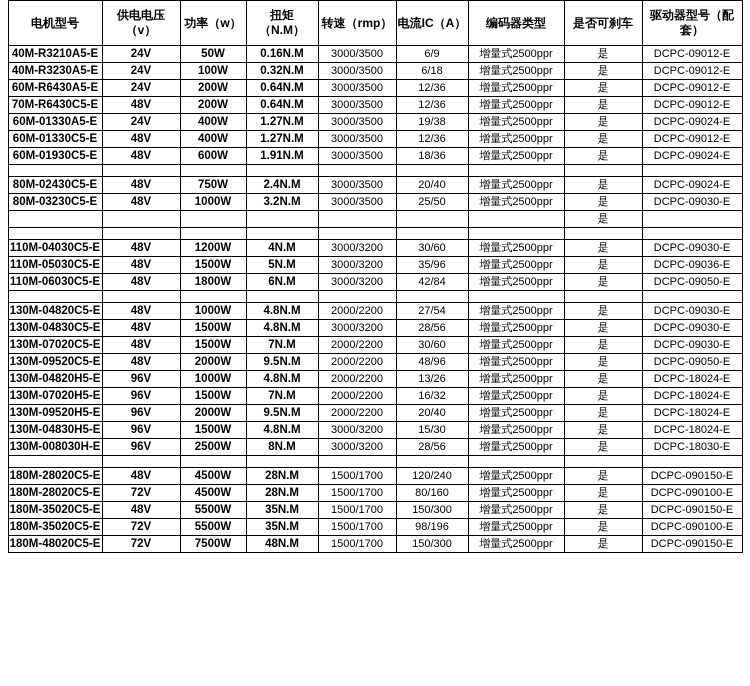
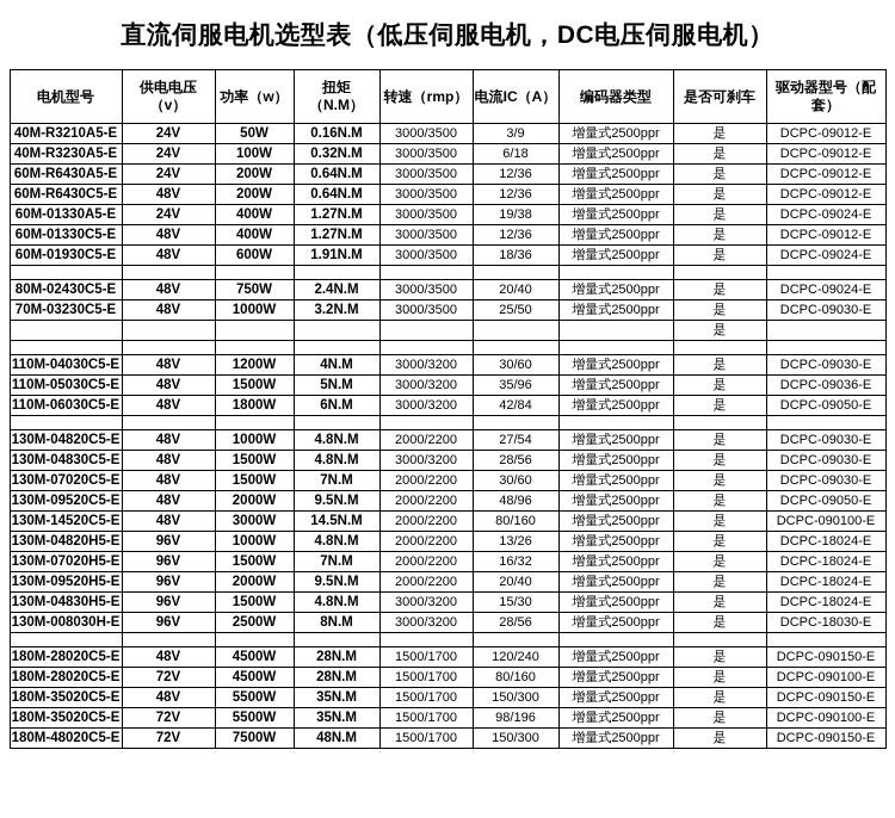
+ 直流伺服电机选型表（低压伺服电机，DC电压伺服电机）
  电机型号	供电电压（v）	功率（w）	扭矩（N.M）	转速（rmp）	电流IC（A）	编码器类型	是否可刹车	驱动器型号（配套）
- 40M-R3210A5-E	24V	50W	0.16N.M	3000/3500	6/9	增量式2500ppr	是	DCPC-09012-E
+ 40M-R3210A5-E	24V	50W	0.16N.M	3000/3500	3/9	增量式2500ppr	是	DCPC-09012-E
  40M-R3230A5-E	24V	100W	0.32N.M	3000/3500	6/18	增量式2500ppr	是	DCPC-09012-E
  60M-R6430A5-E	24V	200W	0.64N.M	3000/3500	12/36	增量式2500ppr	是	DCPC-09012-E
- 70M-R6430C5-E	48V	200W	0.64N.M	3000/3500	12/36	增量式2500ppr	是	DCPC-09012-E
+ 60M-R6430C5-E	48V	200W	0.64N.M	3000/3500	12/36	增量式2500ppr	是	DCPC-09012-E
  60M-01330A5-E	24V	400W	1.27N.M	3000/3500	19/38	增量式2500ppr	是	DCPC-09024-E
  60M-01330C5-E	48V	400W	1.27N.M	3000/3500	12/36	增量式2500ppr	是	DCPC-09012-E
  60M-01930C5-E	48V	600W	1.91N.M	3000/3500	18/36	增量式2500ppr	是	DCPC-09024-E
  80M-02430C5-E	48V	750W	2.4N.M	3000/3500	20/40	增量式2500ppr	是	DCPC-09024-E
- 80M-03230C5-E	48V	1000W	3.2N.M	3000/3500	25/50	增量式2500ppr	是	DCPC-09030-E
+ 70M-03230C5-E	48V	1000W	3.2N.M	3000/3500	25/50	增量式2500ppr	是	DCPC-09030-E
  							是
  110M-04030C5-E	48V	1200W	4N.M	3000/3200	30/60	增量式2500ppr	是	DCPC-09030-E
  110M-05030C5-E	48V	1500W	5N.M	3000/3200	35/96	增量式2500ppr	是	DCPC-09036-E
  110M-06030C5-E	48V	1800W	6N.M	3000/3200	42/84	增量式2500ppr	是	DCPC-09050-E
  130M-04820C5-E	48V	1000W	4.8N.M	2000/2200	27/54	增量式2500ppr	是	DCPC-09030-E
  130M-04830C5-E	48V	1500W	4.8N.M	3000/3200	28/56	增量式2500ppr	是	DCPC-09030-E
  130M-07020C5-E	48V	1500W	7N.M	2000/2200	30/60	增量式2500ppr	是	DCPC-09030-E
  130M-09520C5-E	48V	2000W	9.5N.M	2000/2200	48/96	增量式2500ppr	是	DCPC-09050-E
+ 130M-14520C5-E	48V	3000W	14.5N.M	2000/2200	80/160	增量式2500ppr	是	DCPC-090100-E
  130M-04820H5-E	96V	1000W	4.8N.M	2000/2200	13/26	增量式2500ppr	是	DCPC-18024-E
  130M-07020H5-E	96V	1500W	7N.M	2000/2200	16/32	增量式2500ppr	是	DCPC-18024-E
  130M-09520H5-E	96V	2000W	9.5N.M	2000/2200	20/40	增量式2500ppr	是	DCPC-18024-E
  130M-04830H5-E	96V	1500W	4.8N.M	3000/3200	15/30	增量式2500ppr	是	DCPC-18024-E
  130M-008030H-E	96V	2500W	8N.M	3000/3200	28/56	增量式2500ppr	是	DCPC-18030-E
  180M-28020C5-E	48V	4500W	28N.M	1500/1700	120/240	增量式2500ppr	是	DCPC-090150-E
  180M-28020C5-E	72V	4500W	28N.M	1500/1700	80/160	增量式2500ppr	是	DCPC-090100-E
  180M-35020C5-E	48V	5500W	35N.M	1500/1700	150/300	增量式2500ppr	是	DCPC-090150-E
  180M-35020C5-E	72V	5500W	35N.M	1500/1700	98/196	增量式2500ppr	是	DCPC-090100-E
  180M-48020C5-E	72V	7500W	48N.M	1500/1700	150/300	增量式2500ppr	是	DCPC-090150-E
